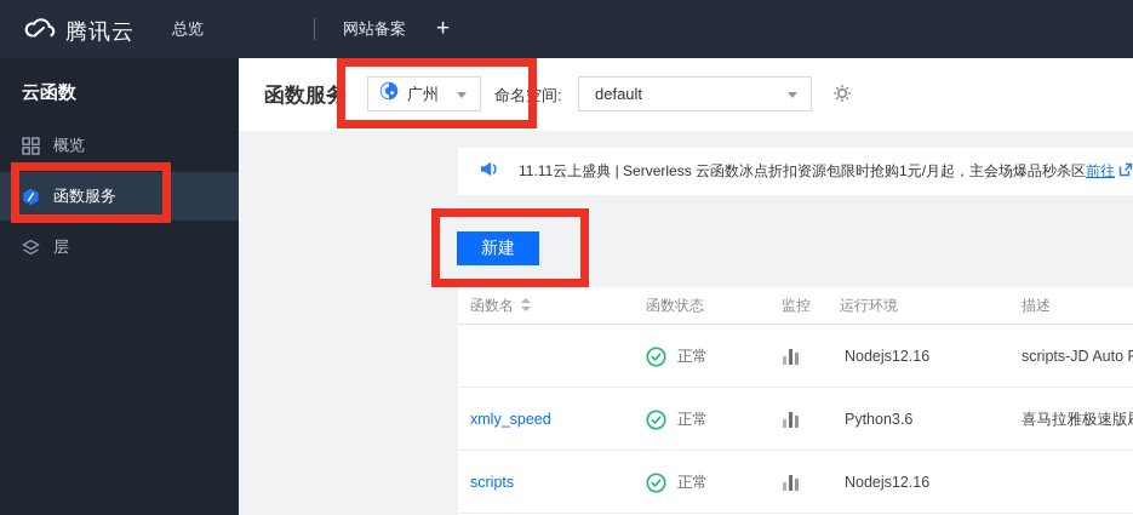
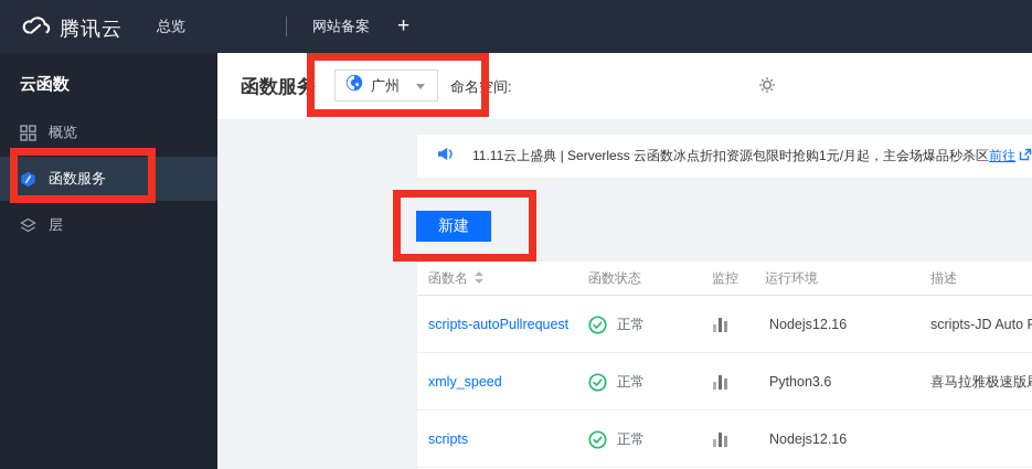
  腾讯云
  总览
  网站备案
  +
  云函数
  概览
  函数服务
  层
  函数服务
  广州
  命名空间:
- default
  11.11云上盛典 | Serverless 云函数冰点折扣资源包限时抢购1元/月起，主会场爆品秒杀区
  前往
  新建
  函数名
  函数状态
  监控
  运行环境
  描述
+ scripts-autoPullrequest
  正常
  Nodejs12.16
  scripts-JD Auto
  xmly_speed
  正常
  Python3.6
  喜马拉雅极速版
  scripts
  正常
  Nodejs12.16
